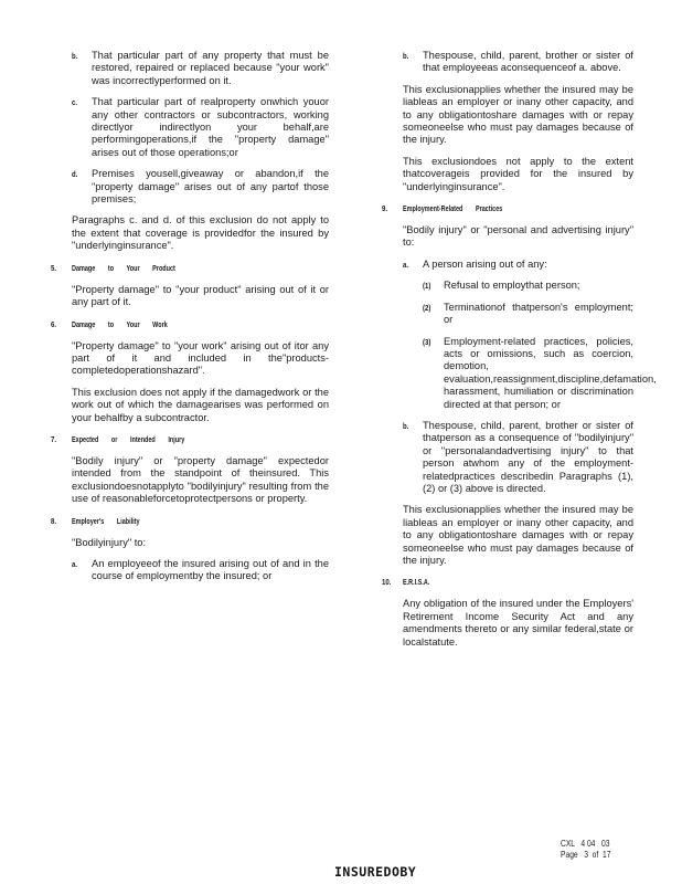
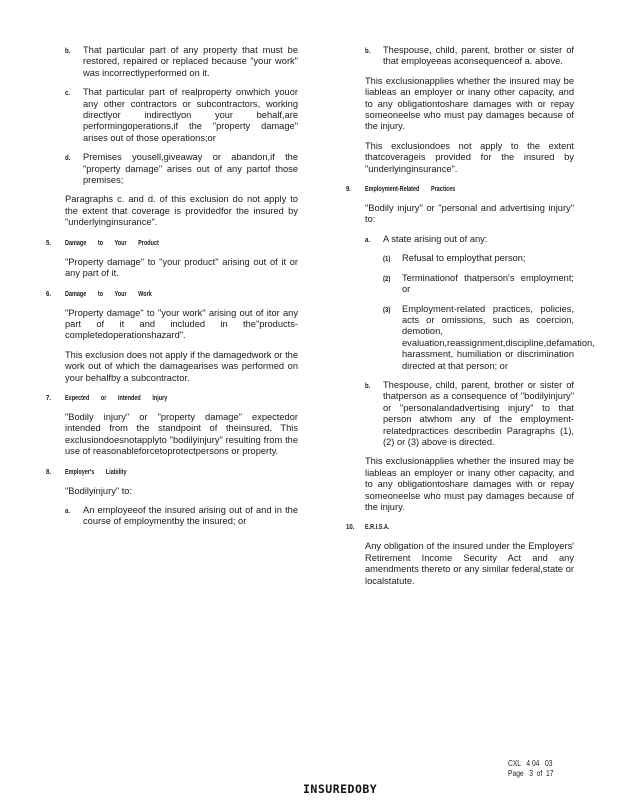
  b.
  That particular part of any property that must be restored, repaired or replaced because "your work" was incorrectlyperformed on it.
  c.
  That particular part of realproperty onwhich youor any other contractors or subcontractors, working directlyor indirectlyon your behalf,are performingoperations,if the "property damage" arises out of those operations;or
  d.
  Premises yousell,giveaway or abandon,if the "property damage" arises out of any partof those premises;
  Paragraphs c. and d. of this exclusion do not apply to the extent that coverage is providedfor the insured by "underlyinginsurance".
  5.
  Damage to Your Product
  "Property damage" to "your product" arising out of it or any part of it.
  6.
  Damage to Your Work
  "Property damage" to "your work" arising out of itor any part of it and included in the"products-completedoperationshazard".
  This exclusion does not apply if the damagedwork or the work out of which the damagearises was performed on your behalfby a subcontractor.
  7.
  Expected or Intended Injury
  "Bodily injury" or "property damage" expectedor intended from the standpoint of theinsured. This exclusiondoesnotapplyto "bodilyinjury" resulting from the use of reasonableforcetoprotectpersons or property.
  8.
  Employer's Liability
  "Bodilyinjury" to:
  a.
  An employeeof the insured arising out of and in the course of employmentby the insured; or
  b.
  Thespouse, child, parent, brother or sister of that employeeas aconsequenceof a. above.
  This exclusionapplies whether the insured may be liableas an employer or inany other capacity, and to any obligationtoshare damages with or repay someoneelse who must pay damages because of the injury.
  This exclusiondoes not apply to the extent thatcoverageis provided for the insured by "underlyinginsurance".
  9.
  Employment-Related Practices
  "Bodily injury" or "personal and advertising injury" to:
  a.
- A person arising out of any:
+ A state arising out of any:
  (1)
  Refusal to employthat person;
  (2)
  Terminationof thatperson's employment; or
  (3)
  Employment-related practices, policies, acts or omissions, such as coercion, demotion, evaluation,reassignment,discipline,defamation, harassment, humiliation or discrimination directed at that person; or
  b.
  Thespouse, child, parent, brother or sister of thatperson as a consequence of "bodilyinjury" or "personalandadvertising injury" to that person atwhom any of the employment-relatedpractices describedin Paragraphs (1), (2) or (3) above is directed.
  This exclusionapplies whether the insured may be liableas an employer or inany other capacity, and to any obligationtoshare damages with or repay someoneelse who must pay damages because of the injury.
  10.
  E.R.I.S.A.
  Any obligation of the insured under the Employers' Retirement Income Security Act and any amendments thereto or any similar federal,state or localstatute.
  CXL 4 04 03 Page 3 of 17
  INSUREDOBY
